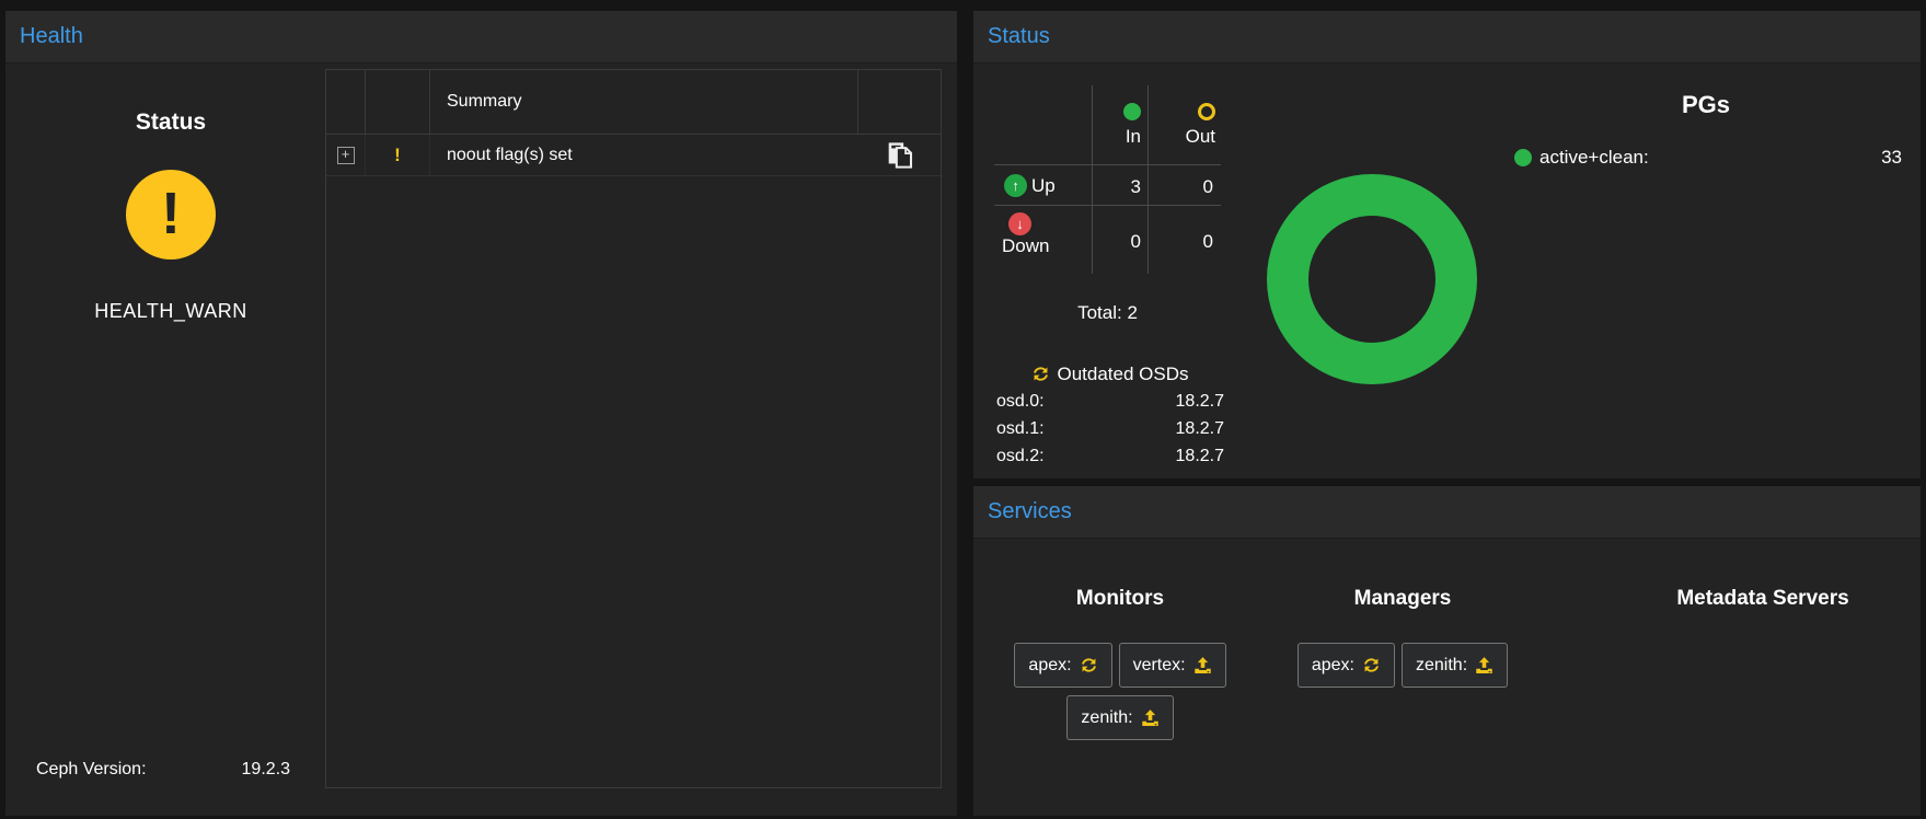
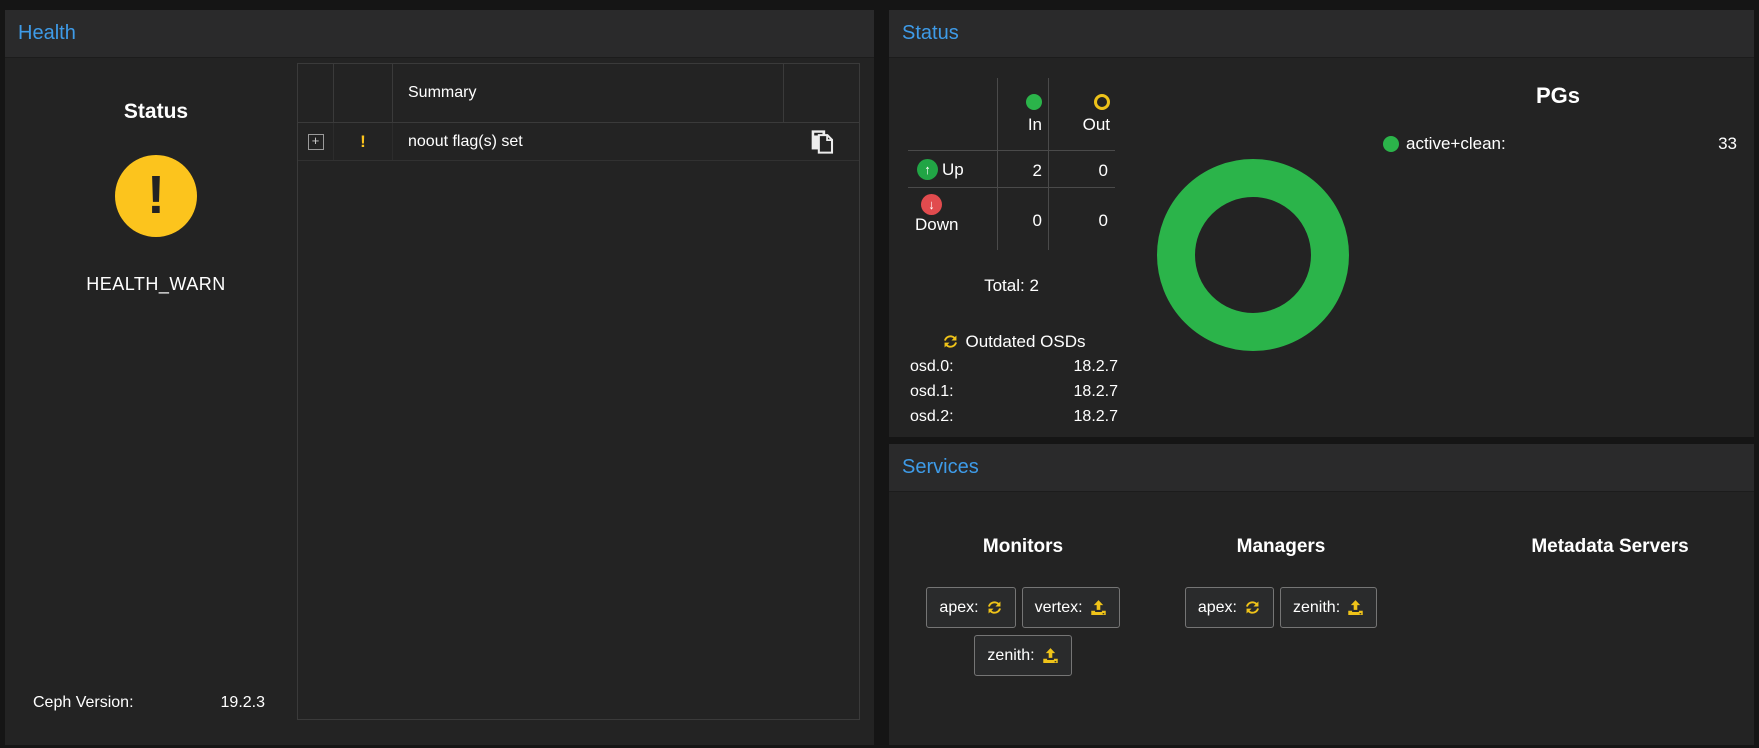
  Health
  Status
  !
  HEALTH_WARN
  Summary
  +
  !
  noout flag(s) set
  Ceph Version:
  19.2.3
  Status
  In
  Out
  ↑
  Up
- 3
+ 2
  0
  ↓
  Down
  0
  0
  Total: 2
  Outdated OSDs
  osd.0:
  18.2.7
  osd.1:
  18.2.7
  osd.2:
  18.2.7
  PGs
  active+clean:
  33
  Services
  Monitors
  Managers
  Metadata Servers
  apex:
  vertex:
  zenith:
  apex:
  zenith:
